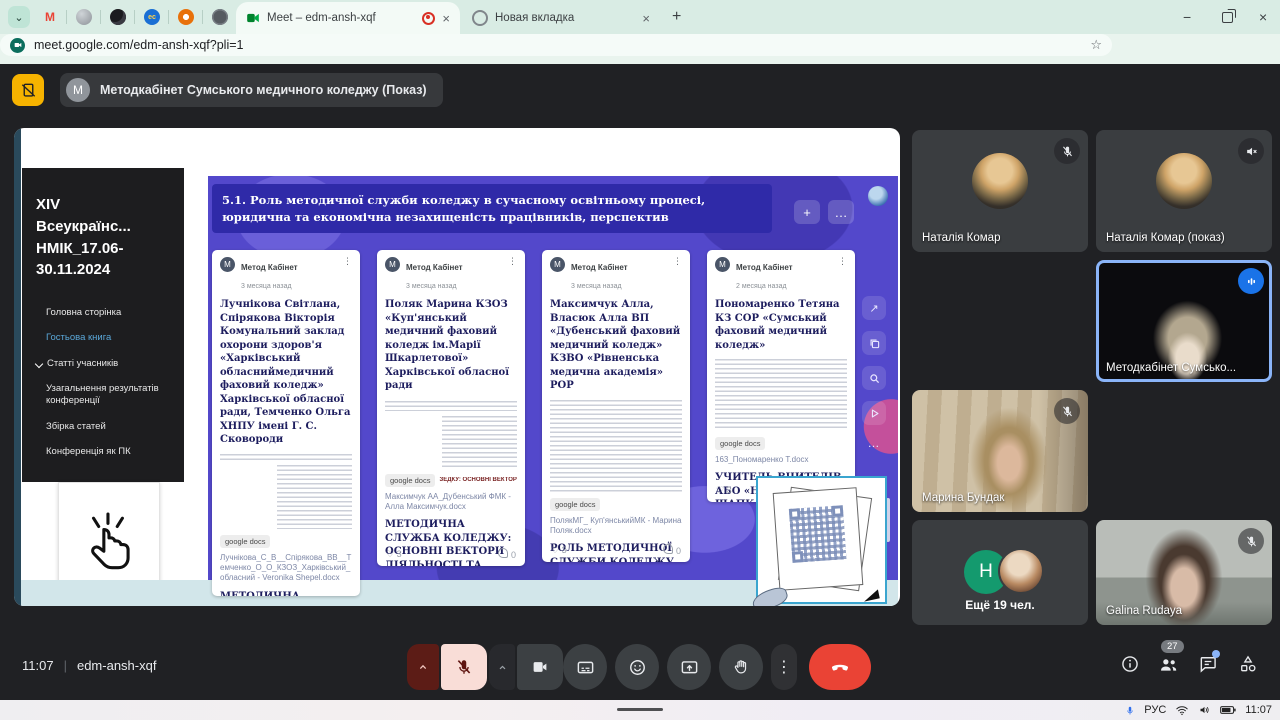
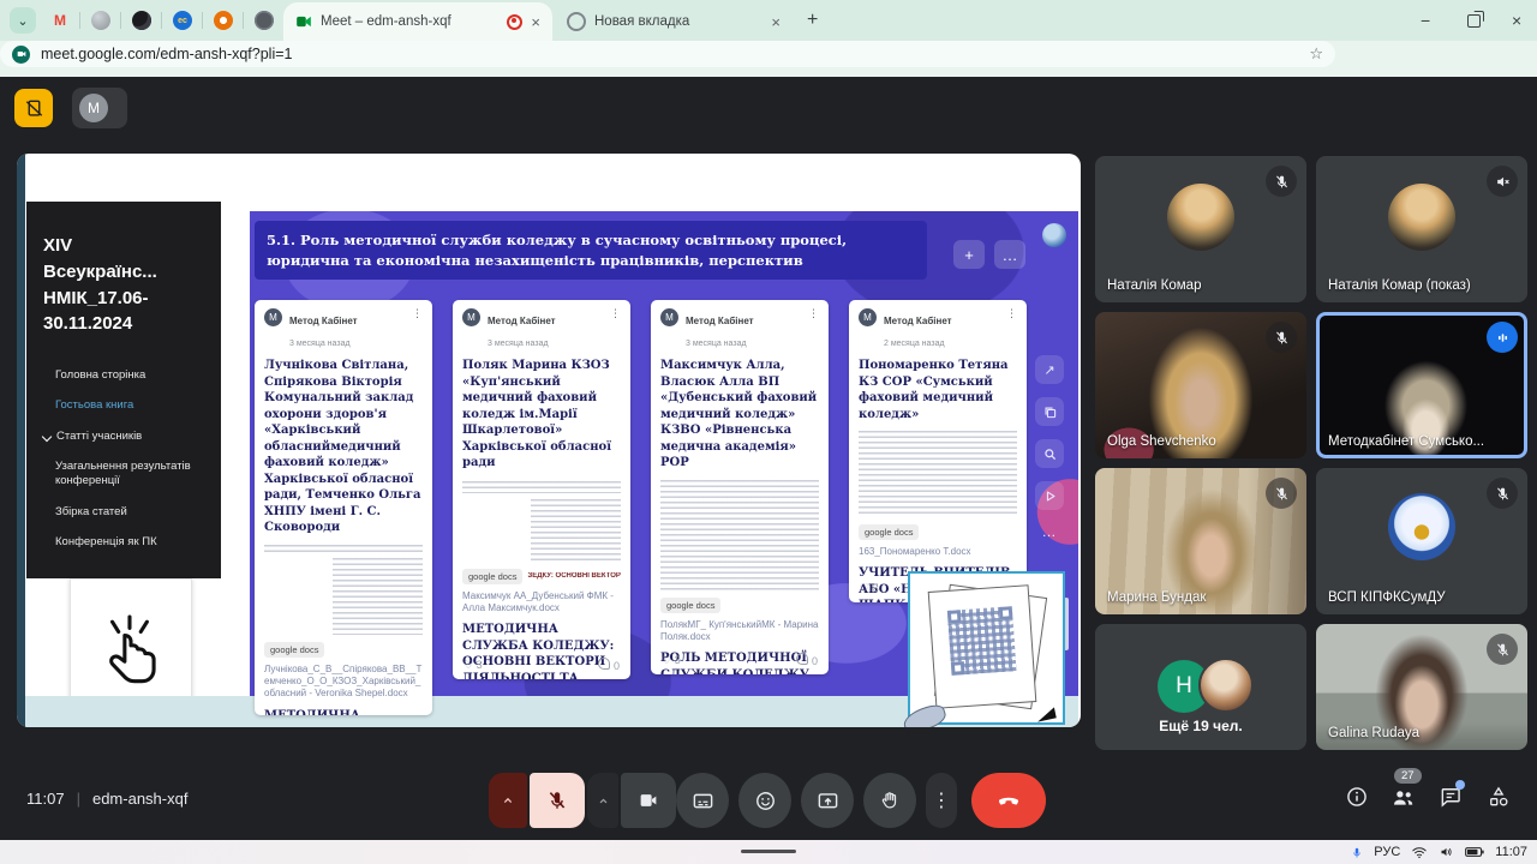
  ⌄
  M
  Meet – edm-ansh-xqf
  ×
  Новая вкладка
  ×
  +
  −
  ×
  meet.google.com/edm-ansh-xqf?pli=1
  ☆
  M
- Методкабінет Сумського медичного коледжу (Показ)
  XIV
  Всеукраїнс...
  НМІК_17.06-
  30.11.2024
  Головна сторінка
  Гостьова книга
  Статті учасників
  Узагальнення результатів конференції
  Збірка статей
  Конференція як ПК
  5.1. Роль методичної служби коледжу в сучасному освітньому процесі, юридична та економічна незахищеність працівників, перспектив
  +
  …
  ↗
  …
  M
  Метод Кабінет
  ⋮
  Лучнікова Світлана, Спірякова Вікторія Комунальний заклад охорони здоров'я «Харківський обласниймедичний фаховий коледж» Харківської обласної ради, Темченко Ольга ХНПУ імені Г. С. Сковороди
  google docs
  Лучнікова_С_В__Спірякова_ВВ__Темченко_О_О_КЗОЗ_Харківський_обласний - Veronika Shepel.docx
  M
  Метод Кабінет
  ⋮
  Поляк Марина КЗОЗ «Куп'янський медичний фаховий коледж ім.Марії Шкарлетової» Харківської обласної ради
  google docs
  Максимчук АА_Дубенський ФМК - Алла Максимчук.docx
  МЕТОДИЧНА СЛУЖБА КОЛЕДЖУ: ОСНОВНІ ВЕКТОРИ ДІЯЛЬНОСТІ ТА
  ♡ 3
  0
  M
  Метод Кабінет
  ⋮
  Максимчук Алла, Власюк Алла ВП «Дубенський фаховий медичний коледж» КЗВО «Рівненська медична академія» РОР
  google docs
  ПолякМГ_ Куп'янськийМК - Марина Поляк.docx
  ♡ 3
  0
  M
  Метод Кабінет
  ⋮
  Пономаренко Тетяна КЗ СОР «Сумський фаховий медичний коледж»
  google docs
  163_Пономаренко Т.docx
  ♡ 3
  Наталія Комар
  Наталія Комар (показ)
+ Olga Shevchenko
  Методкабінет Сумсько...
  Марина Бундак
+ ВСП КІПФКСумДУ
  Н
  Ещё 19 чел.
  Galina Rudaya
  11:07
  |
  edm-ansh-xqf
  ⋮
  27
  РУС
  11:07
